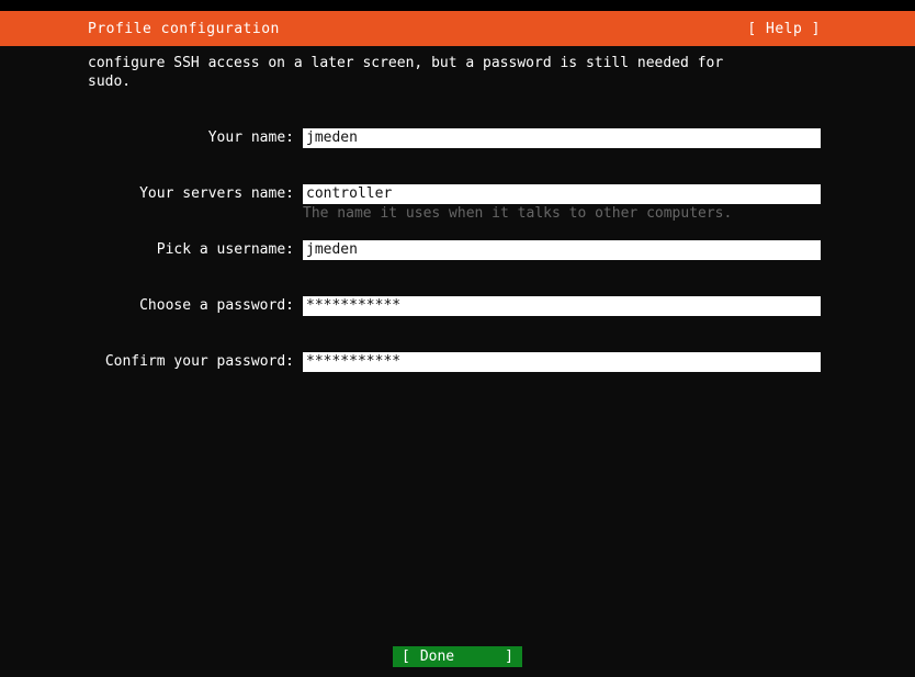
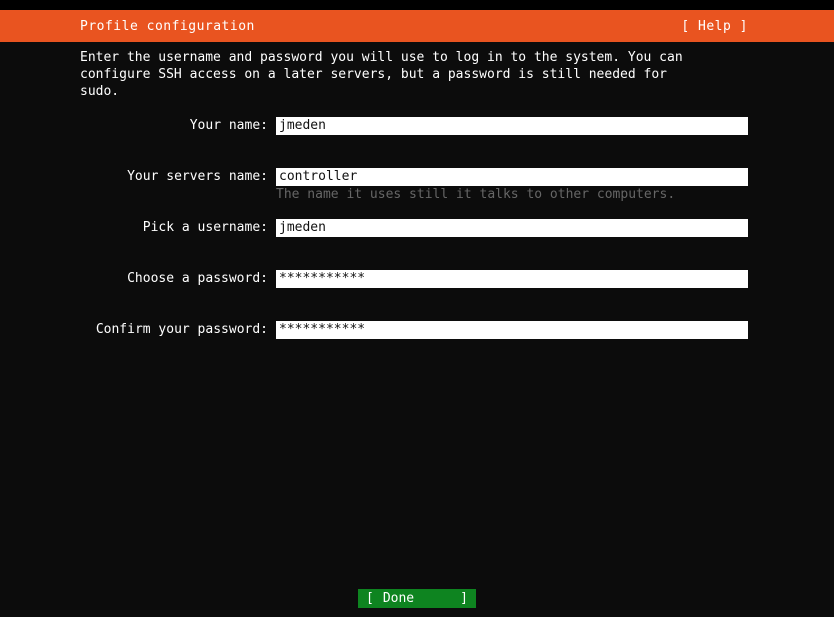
  Profile configuration
  [ Help ]
+ Enter the username and password you will use to log in to the system. You can
- configure SSH access on a later screen, but a password is still needed for
+ configure SSH access on a later servers, but a password is still needed for
  sudo.
  Your name:
  jmeden
  Your servers name:
  controller
- The name it uses when it talks to other computers.
+ The name it uses still it talks to other computers.
  Pick a username:
  jmeden
  Choose a password:
  ***********
  Confirm your password:
  ***********
  [
  Done
  ]
